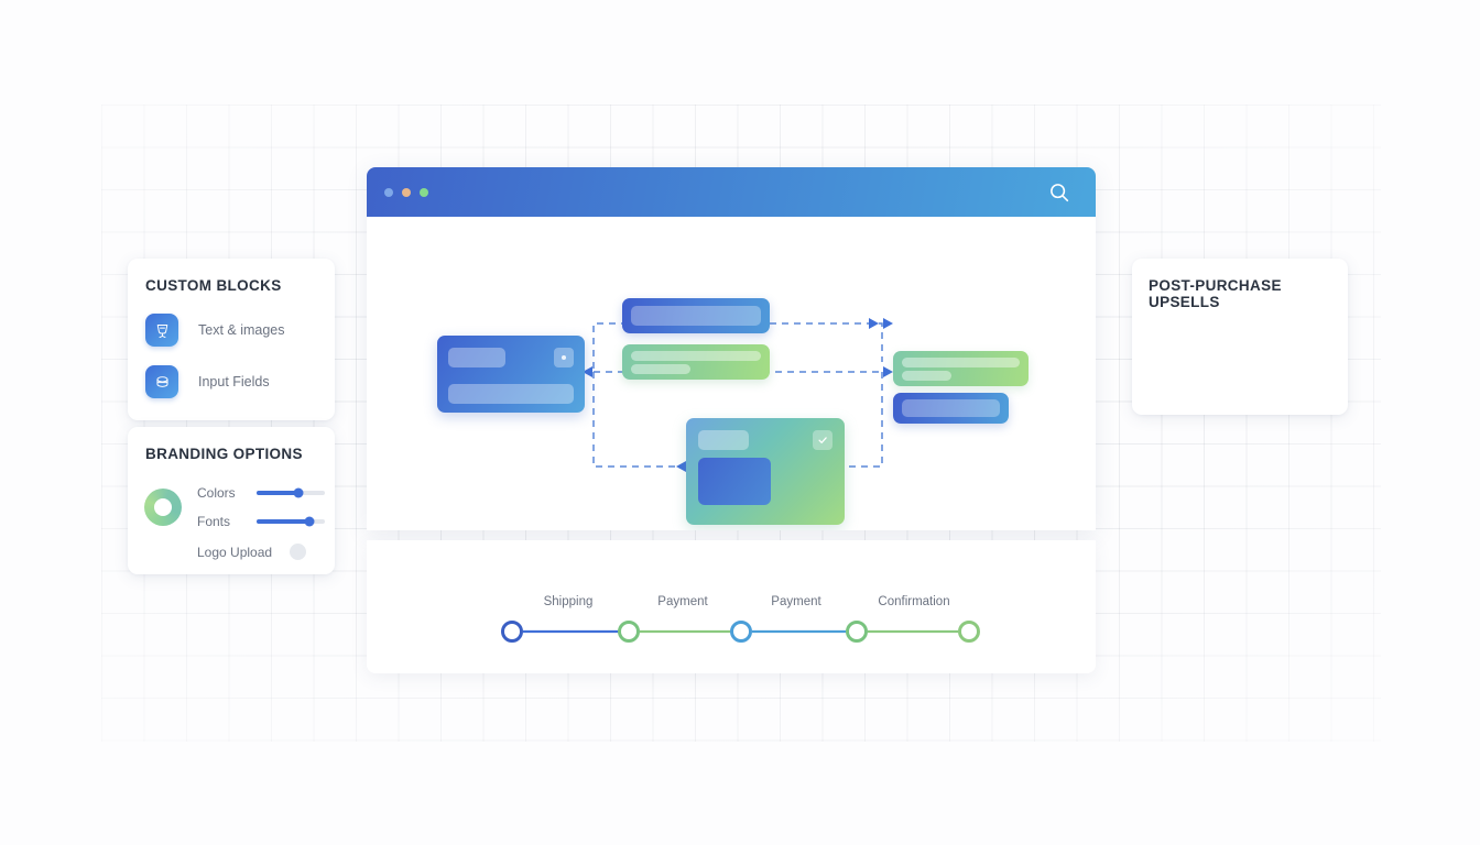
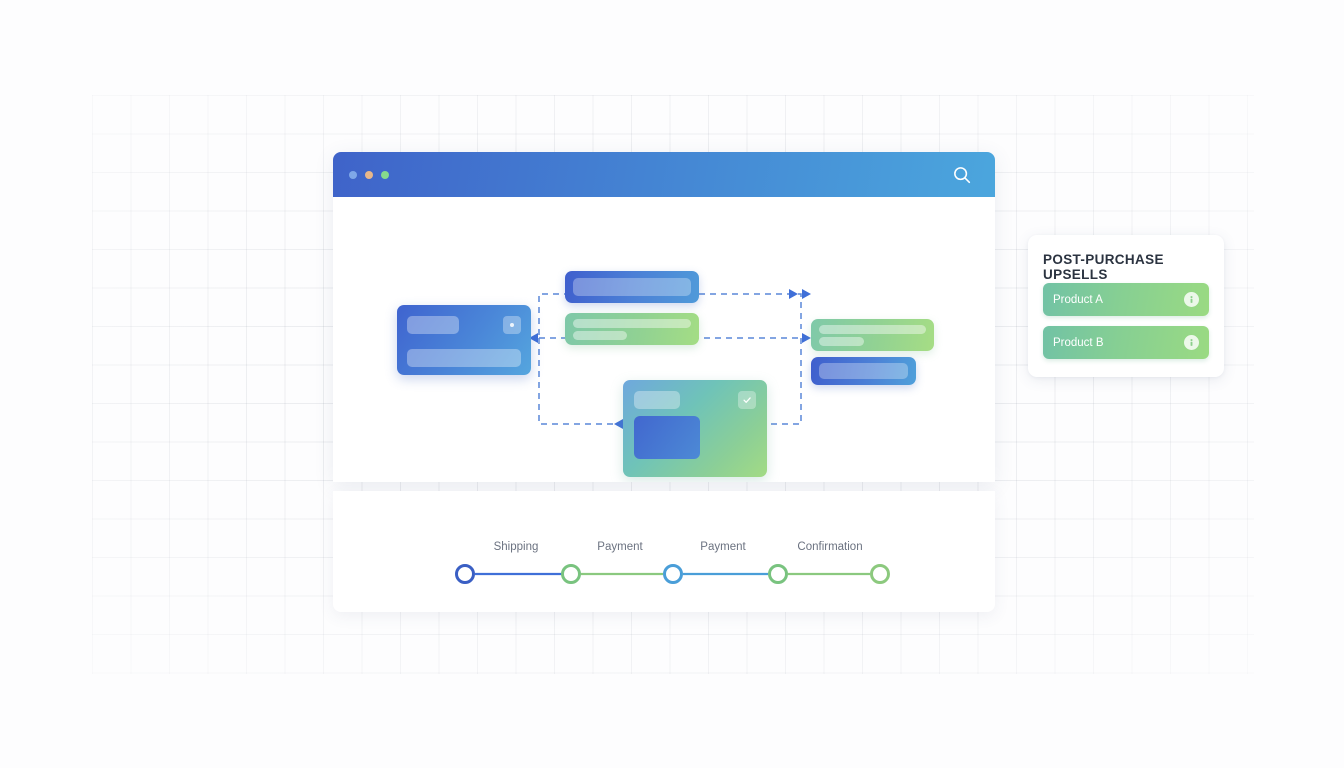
- CUSTOM BLOCKS
- Text & images
- Input Fields
- BRANDING OPTIONS
- Colors
- Fonts
- Logo Upload
  POST-PURCHASE UPSELLS
+ Product A
+ Product B
  Shipping
  Payment
  Payment
  Confirmation
